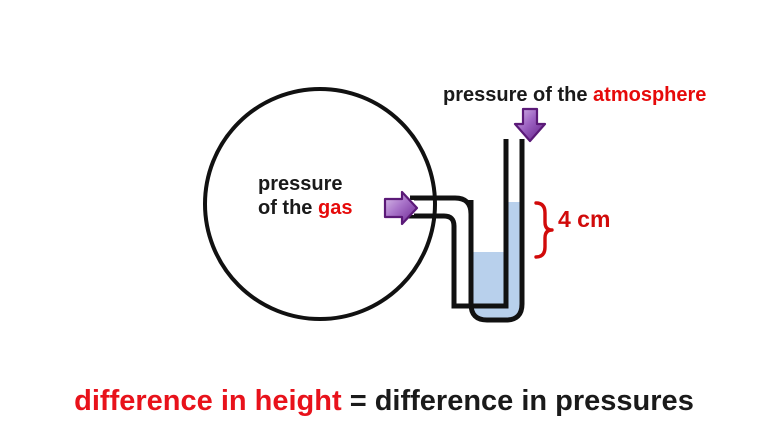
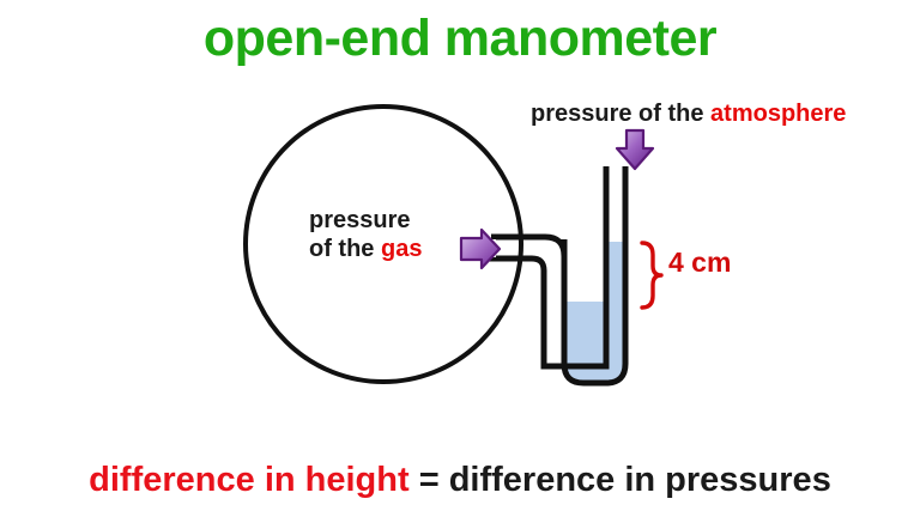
+ open-end manometer
  pressure of the atmosphere
  pressure
  of the gas
  4 cm
  difference in height = difference in pressures
